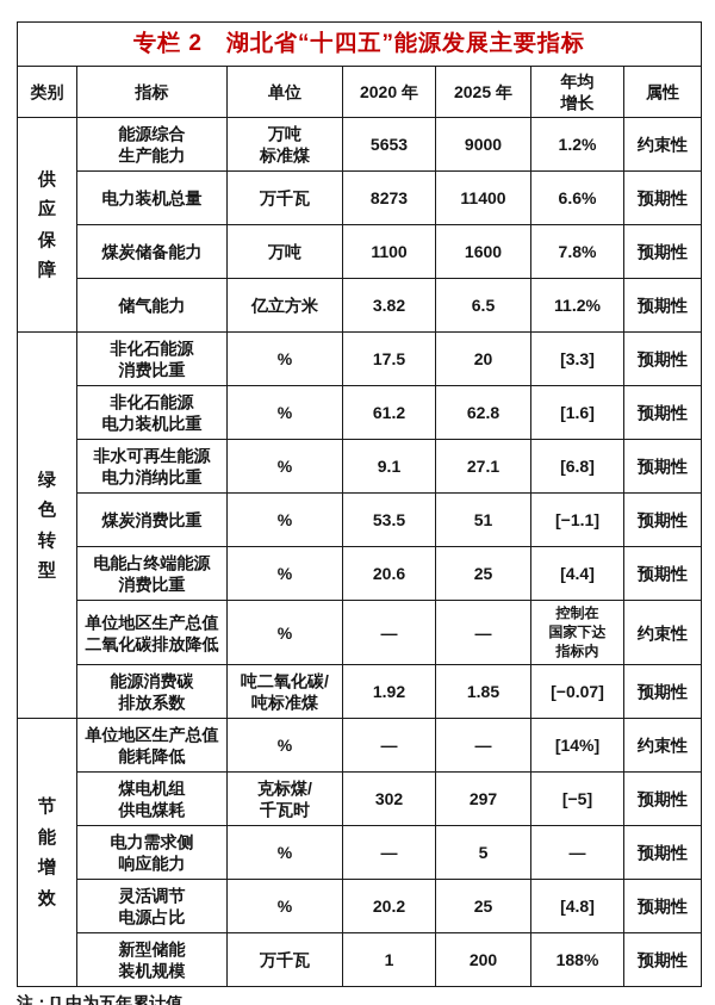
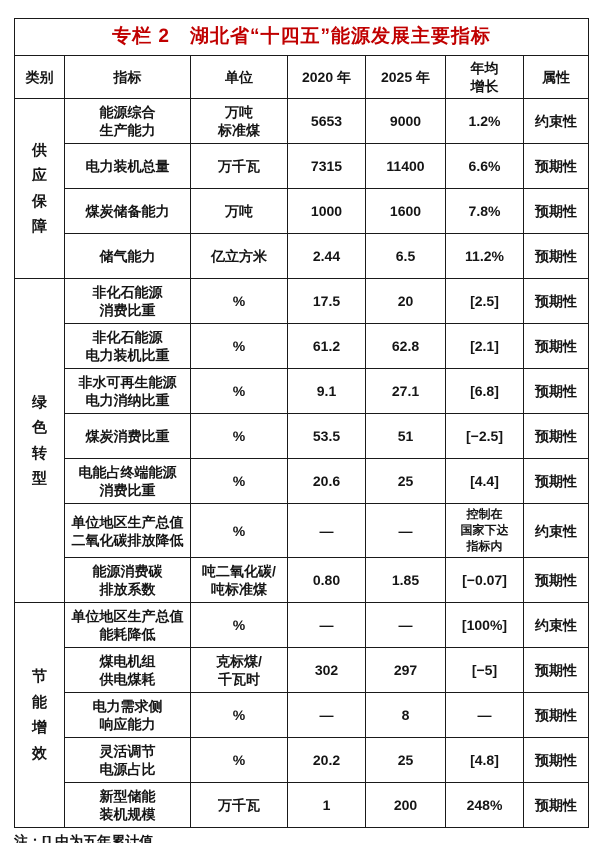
  专栏 2 湖北省“十四五”能源发展主要指标
  类别	指标	单位	2020 年	2025 年	年均 增长	属性
  供 应 保 障	能源综合 生产能力	万吨 标准煤	5653	9000	1.2%	约束性
- 电力装机总量	万千瓦	8273	11400	6.6%	预期性
+ 电力装机总量	万千瓦	7315	11400	6.6%	预期性
- 煤炭储备能力	万吨	1100	1600	7.8%	预期性
+ 煤炭储备能力	万吨	1000	1600	7.8%	预期性
- 储气能力	亿立方米	3.82	6.5	11.2%	预期性
+ 储气能力	亿立方米	2.44	6.5	11.2%	预期性
- 绿 色 转 型	非化石能源 消费比重	%	17.5	20	[3.3]	预期性
+ 绿 色 转 型	非化石能源 消费比重	%	17.5	20	[2.5]	预期性
- 非化石能源 电力装机比重	%	61.2	62.8	[1.6]	预期性
+ 非化石能源 电力装机比重	%	61.2	62.8	[2.1]	预期性
  非水可再生能源 电力消纳比重	%	9.1	27.1	[6.8]	预期性
- 煤炭消费比重	%	53.5	51	[−1.1]	预期性
+ 煤炭消费比重	%	53.5	51	[−2.5]	预期性
  电能占终端能源 消费比重	%	20.6	25	[4.4]	预期性
  单位地区生产总值 二氧化碳排放降低	%	—	—	控制在 国家下达 指标内	约束性
- 能源消费碳 排放系数	吨二氧化碳/ 吨标准煤	1.92	1.85	[−0.07]	预期性
+ 能源消费碳 排放系数	吨二氧化碳/ 吨标准煤	0.80	1.85	[−0.07]	预期性
- 节 能 增 效	单位地区生产总值 能耗降低	%	—	—	[14%]	约束性
+ 节 能 增 效	单位地区生产总值 能耗降低	%	—	—	[100%]	约束性
  煤电机组 供电煤耗	克标煤/ 千瓦时	302	297	[−5]	预期性
- 电力需求侧 响应能力	%	—	5	—	预期性
+ 电力需求侧 响应能力	%	—	8	—	预期性
  灵活调节 电源占比	%	20.2	25	[4.8]	预期性
- 新型储能 装机规模	万千瓦	1	200	188%	预期性
+ 新型储能 装机规模	万千瓦	1	200	248%	预期性
  注：[] 中为五年累计值。
